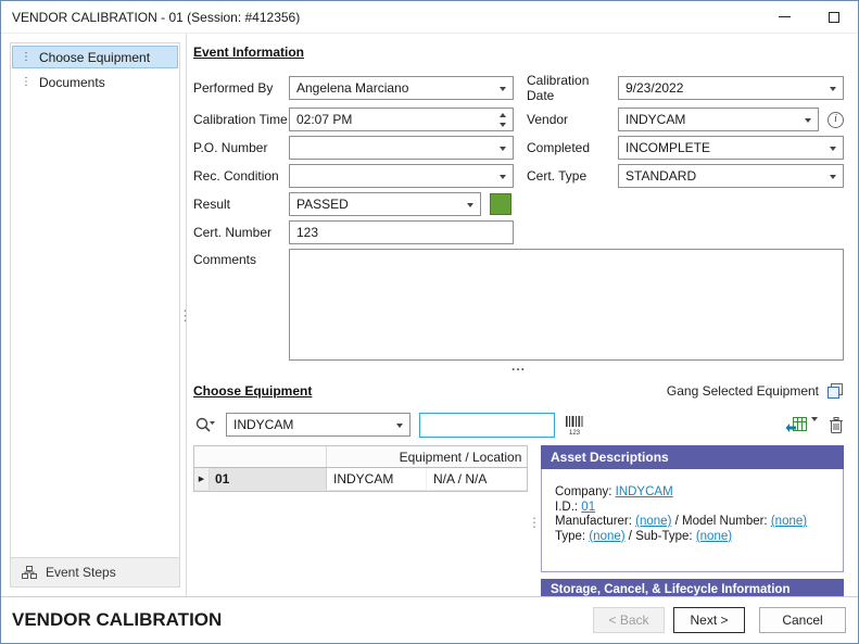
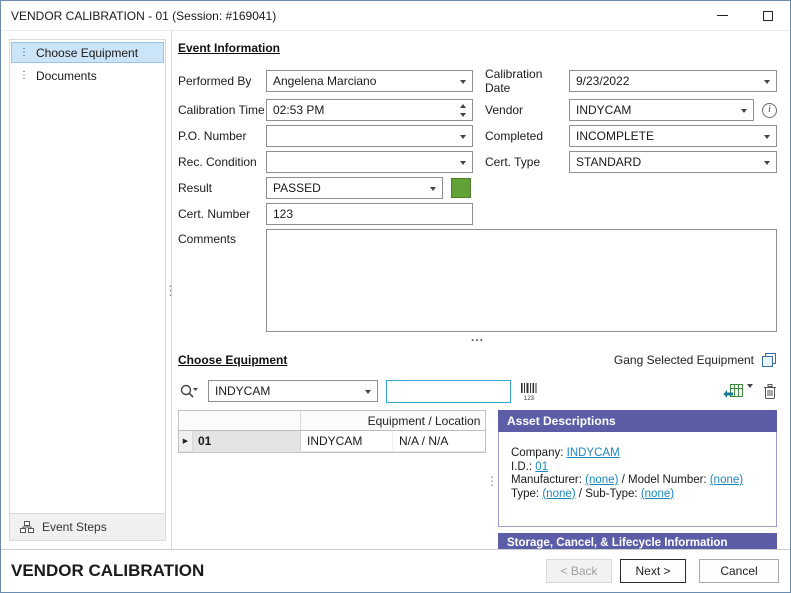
- VENDOR CALIBRATION - 01 (Session: #412356)
+ VENDOR CALIBRATION - 01 (Session: #169041)
  ⋮
  Choose Equipment
  ⋮
  Documents
  Event Steps
  ⋮
  Event Information
  Performed By
  Angelena Marciano
  Calibration Date
  9/23/2022
  Calibration Time
- 02:07 PM
+ 02:53 PM
  Vendor
  INDYCAM
  P.O. Number
  Completed
  INCOMPLETE
  Rec. Condition
  Cert. Type
  STANDARD
  Result
  PASSED
  Cert. Number
  123
  Comments
  ...
  Choose Equipment
  Gang Selected Equipment
  INDYCAM
  Equipment / Location
  01
  INDYCAM
  N/A / N/A
  ⋮
  Asset Descriptions
  Company: INDYCAM
  I.D.: 01
  Manufacturer: (none) / Model Number: (none)
  Type: (none) / Sub-Type: (none)
  Storage, Cancel, & Lifecycle Information
  VENDOR CALIBRATION
  < Back
  Next >
  Cancel
